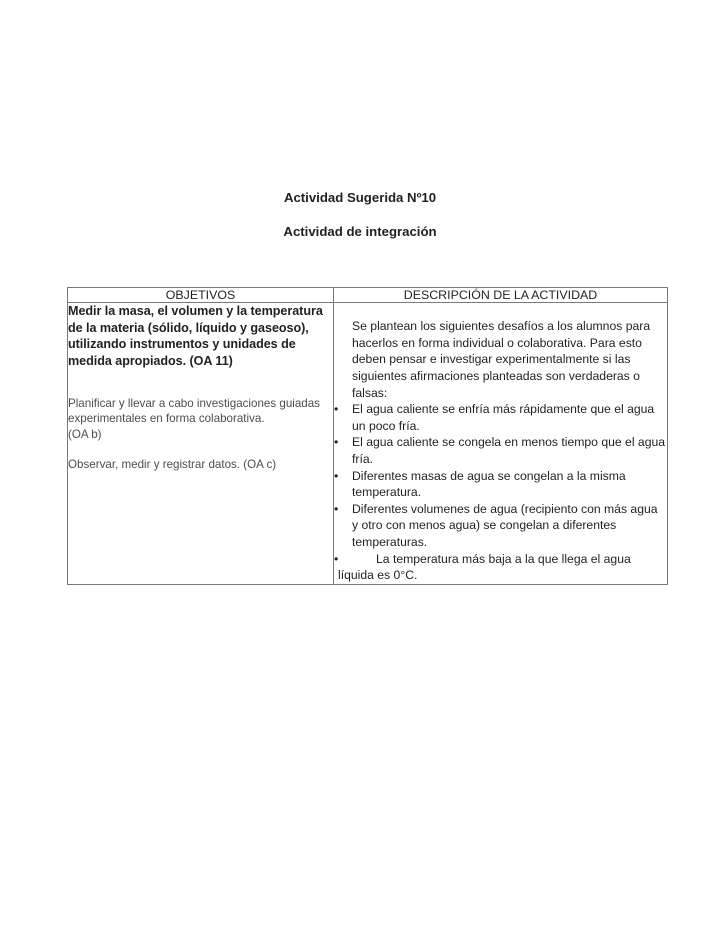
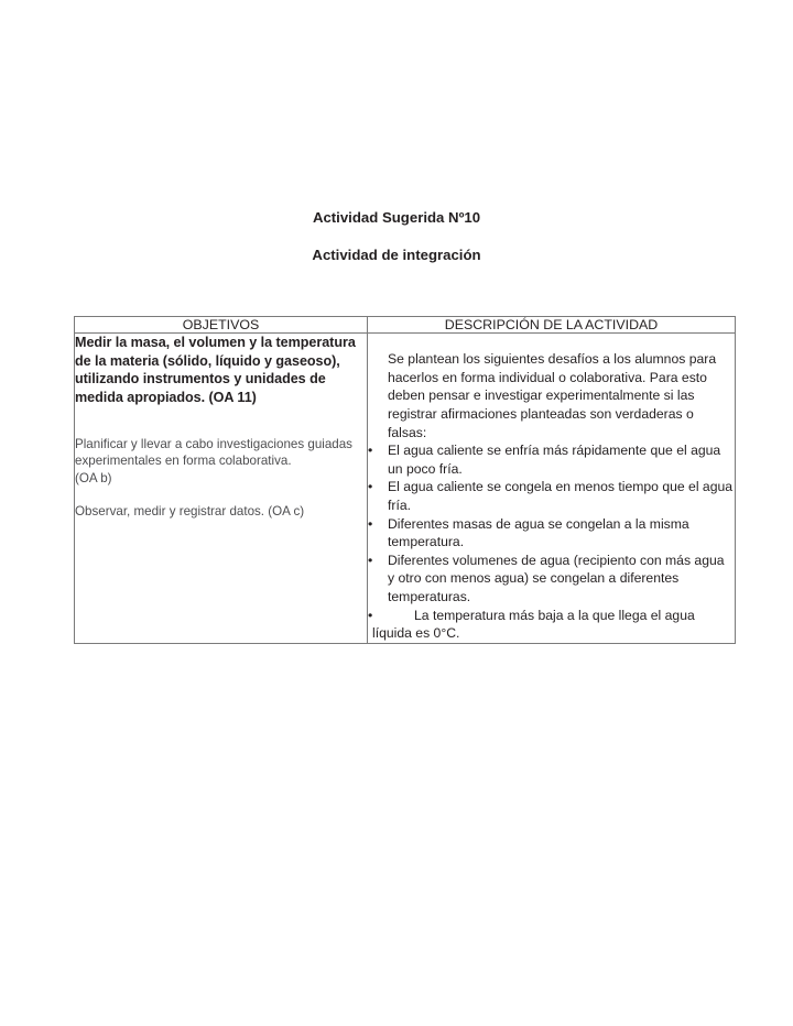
  Actividad Sugerida Nº10
  Actividad de integración
  OBJETIVOS	DESCRIPCIÓN DE LA ACTIVIDAD
- Medir la masa, el volumen y la temperatura de la materia (sólido, líquido y gaseoso), utilizando instrumentos y unidades de medida apropiados. (OA 11) Planificar y llevar a cabo investigaciones guiadas experimentales en forma colaborativa. (OA b) Observar, medir y registrar datos. (OA c)	Se plantean los siguientes desafíos a los alumnos para hacerlos en forma individual o colaborativa. Para esto deben pensar e investigar experimentalmente si las siguientes afirmaciones planteadas son verdaderas o falsas: • El agua caliente se enfría más rápidamente que el agua un poco fría. • El agua caliente se congela en menos tiempo que el agua fría. • Diferentes masas de agua se congelan a la misma temperatura. • Diferentes volumenes de agua (recipiento con más agua y otro con menos agua) se congelan a diferentes temperaturas. • La temperatura más baja a la que llega el agua líquida es 0°C.
+ Medir la masa, el volumen y la temperatura de la materia (sólido, líquido y gaseoso), utilizando instrumentos y unidades de medida apropiados. (OA 11) Planificar y llevar a cabo investigaciones guiadas experimentales en forma colaborativa. (OA b) Observar, medir y registrar datos. (OA c)	Se plantean los siguientes desafíos a los alumnos para hacerlos en forma individual o colaborativa. Para esto deben pensar e investigar experimentalmente si las registrar afirmaciones planteadas son verdaderas o falsas: • El agua caliente se enfría más rápidamente que el agua un poco fría. • El agua caliente se congela en menos tiempo que el agua fría. • Diferentes masas de agua se congelan a la misma temperatura. • Diferentes volumenes de agua (recipiento con más agua y otro con menos agua) se congelan a diferentes temperaturas. • La temperatura más baja a la que llega el agua líquida es 0°C.
